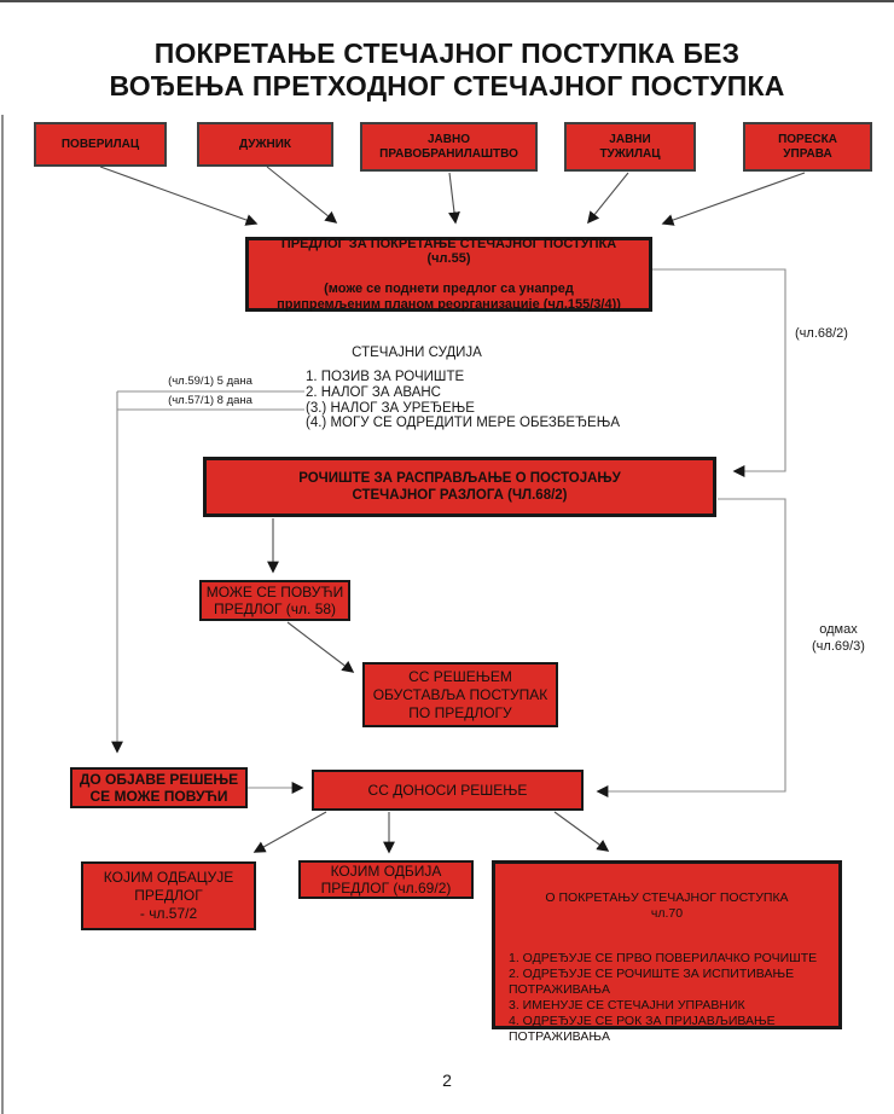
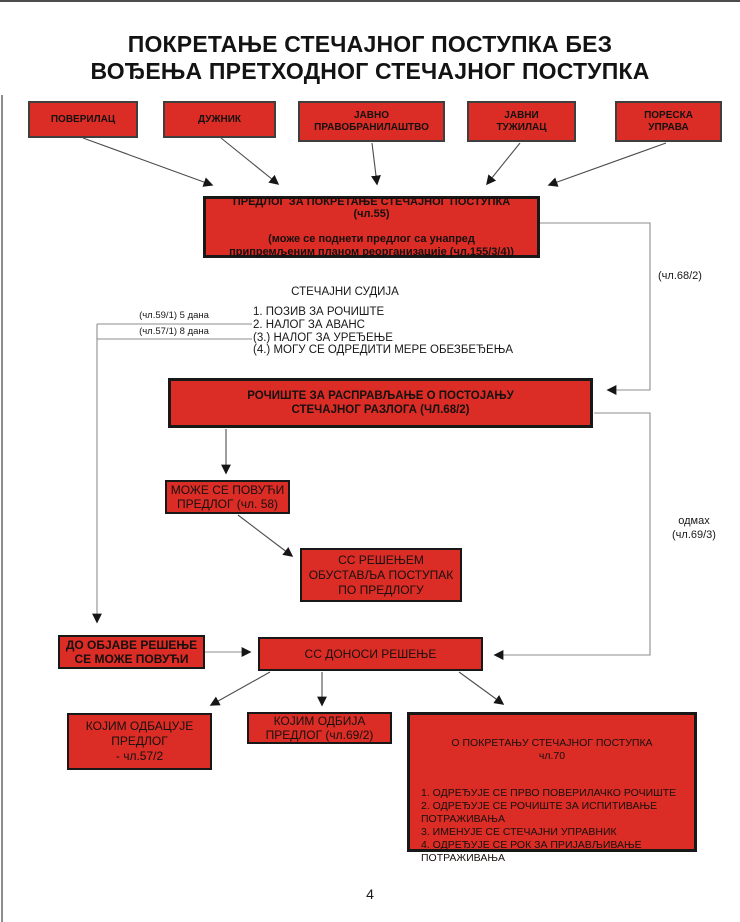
  ПОКРЕТАЊЕ СТЕЧАЈНОГ ПОСТУПКА БЕЗ
  ВОЂЕЊА ПРЕТХОДНОГ СТЕЧАЈНОГ ПОСТУПКА
  ПОВЕРИЛАЦ
  ДУЖНИК
  ЈАВНО
  ПРАВОБРАНИЛАШТВО
  ЈАВНИ
  ТУЖИЛАЦ
  ПОРЕСКА
  УПРАВА
  ПРЕДЛОГ ЗА ПОКРЕТАЊЕ СТЕЧАЈНОГ ПОСТУПКА
  (чл.55)
  (може се поднети предлог са унапред
  припремљеним планом реорганизације (чл.155/3/4))
  (чл.68/2)
  СТЕЧАЈНИ СУДИЈА
  1. ПОЗИВ ЗА РОЧИШТЕ
  2. НАЛОГ ЗА АВАНС
  (3.) НАЛОГ ЗА УРЕЂЕЊЕ
  (4.) МОГУ СЕ ОДРЕДИТИ МЕРЕ ОБЕЗБЕЂЕЊА
  (чл.59/1) 5 дана
  (чл.57/1) 8 дана
  РОЧИШТЕ ЗА РАСПРАВЉАЊЕ О ПОСТОЈАЊУ
  СТЕЧАЈНОГ РАЗЛОГА (ЧЛ.68/2)
  МОЖЕ СЕ ПОВУЋИ
  ПРЕДЛОГ (чл. 58)
  СС РЕШЕЊЕМ
  ОБУСТАВЉА ПОСТУПАК
  ПО ПРЕДЛОГУ
  одмах
  (чл.69/3)
  ДО ОБЈАВЕ РЕШЕЊЕ
  СЕ МОЖЕ ПОВУЋИ
  СС ДОНОСИ РЕШЕЊЕ
  КОЈИМ ОДБАЦУЈЕ
  ПРЕДЛОГ
  - чл.57/2
  КОЈИМ ОДБИЈА
  ПРЕДЛОГ (чл.69/2)
  О ПОКРЕТАЊУ СТЕЧАЈНОГ ПОСТУПКА
  чл.70
  1. ОДРЕЂУЈЕ СЕ ПРВО ПОВЕРИЛАЧКО РОЧИШТЕ
  2. ОДРЕЂУЈЕ СЕ РОЧИШТЕ ЗА ИСПИТИВАЊЕ ПОТРАЖИВАЊА
  3. ИМЕНУЈЕ СЕ СТЕЧАЈНИ УПРАВНИК
  4. ОДРЕЂУЈЕ СЕ РОК ЗА ПРИЈАВЉИВАЊЕ ПОТРАЖИВАЊА
- 2
+ 4
